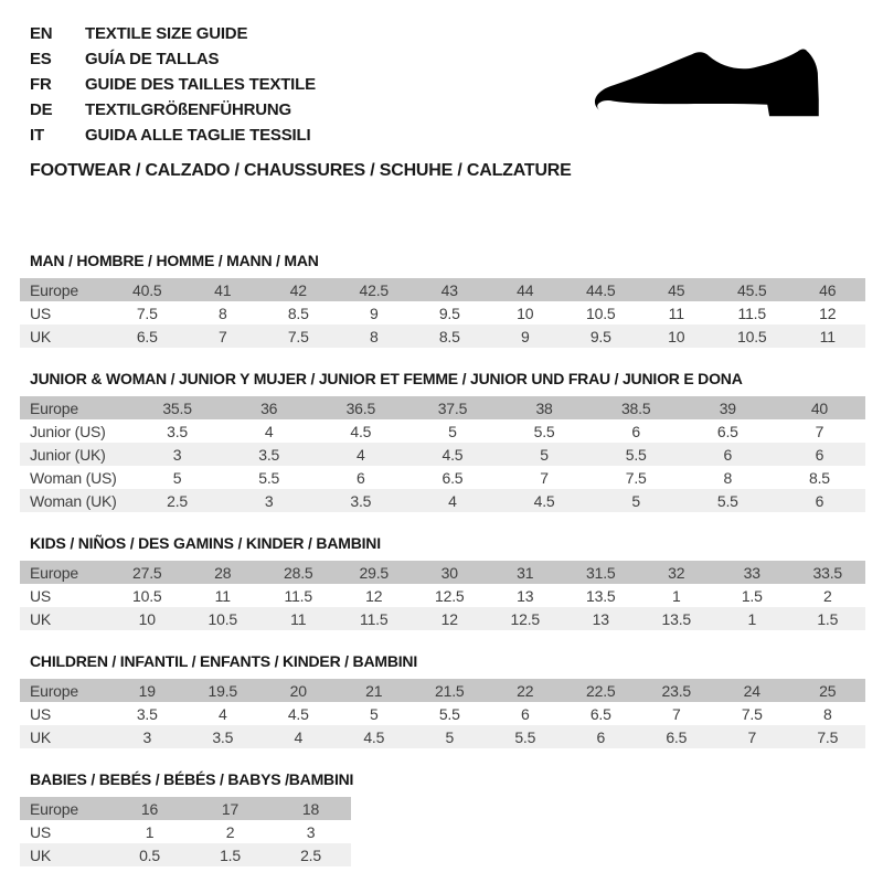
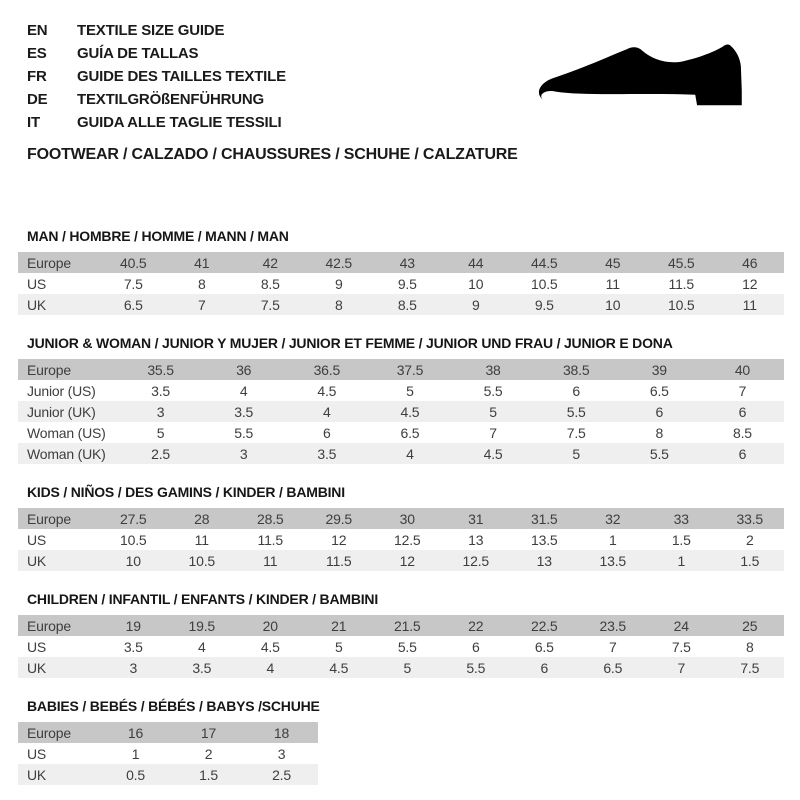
  EN
  TEXTILE SIZE GUIDE
  ES
  GUÍA DE TALLAS
  FR
  GUIDE DES TAILLES TEXTILE
  DE
  TEXTILGRÖßENFÜHRUNG
  IT
  GUIDA ALLE TAGLIE TESSILI
  FOOTWEAR / CALZADO / CHAUSSURES / SCHUHE / CALZATURE
  MAN / HOMBRE / HOMME / MANN / MAN
  Europe	40.5	41	42	42.5	43	44	44.5	45	45.5	46
  US	7.5	8	8.5	9	9.5	10	10.5	11	11.5	12
  UK	6.5	7	7.5	8	8.5	9	9.5	10	10.5	11
  JUNIOR & WOMAN / JUNIOR Y MUJER / JUNIOR ET FEMME / JUNIOR UND FRAU / JUNIOR E DONA
  Europe	35.5	36	36.5	37.5	38	38.5	39	40
  Junior (US)	3.5	4	4.5	5	5.5	6	6.5	7
  Junior (UK)	3	3.5	4	4.5	5	5.5	6	6
  Woman (US)	5	5.5	6	6.5	7	7.5	8	8.5
  Woman (UK)	2.5	3	3.5	4	4.5	5	5.5	6
  KIDS / NIÑOS / DES GAMINS / KINDER / BAMBINI
  Europe	27.5	28	28.5	29.5	30	31	31.5	32	33	33.5
  US	10.5	11	11.5	12	12.5	13	13.5	1	1.5	2
  UK	10	10.5	11	11.5	12	12.5	13	13.5	1	1.5
  CHILDREN / INFANTIL / ENFANTS / KINDER / BAMBINI
  Europe	19	19.5	20	21	21.5	22	22.5	23.5	24	25
  US	3.5	4	4.5	5	5.5	6	6.5	7	7.5	8
  UK	3	3.5	4	4.5	5	5.5	6	6.5	7	7.5
- BABIES / BEBÉS / BÉBÉS / BABYS /BAMBINI
+ BABIES / BEBÉS / BÉBÉS / BABYS /SCHUHE
  Europe	16	17	18
  US	1	2	3
  UK	0.5	1.5	2.5
